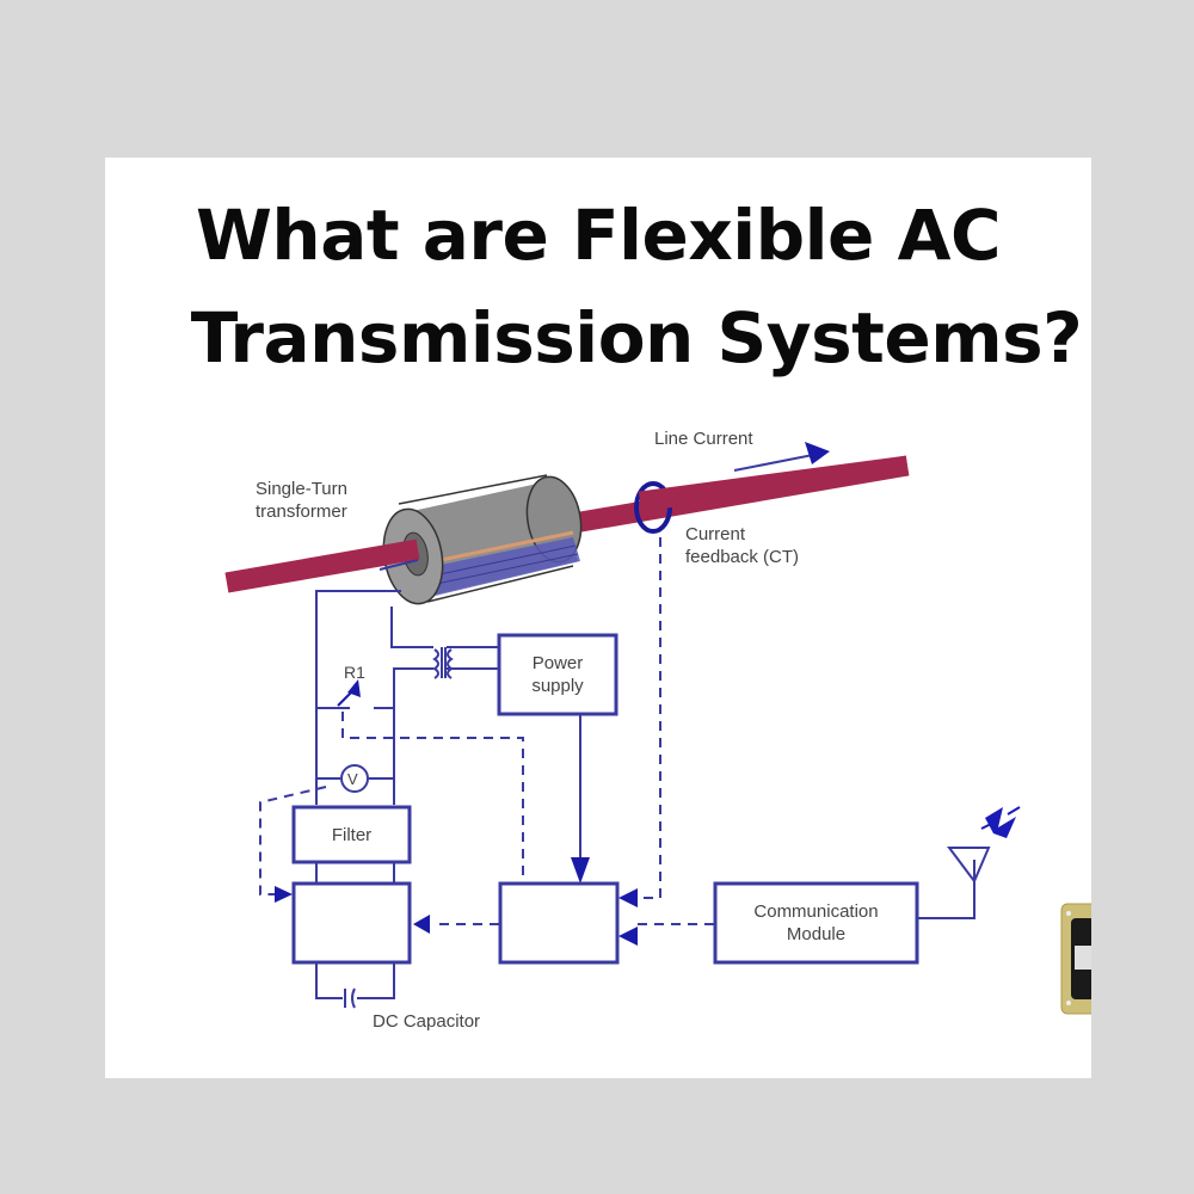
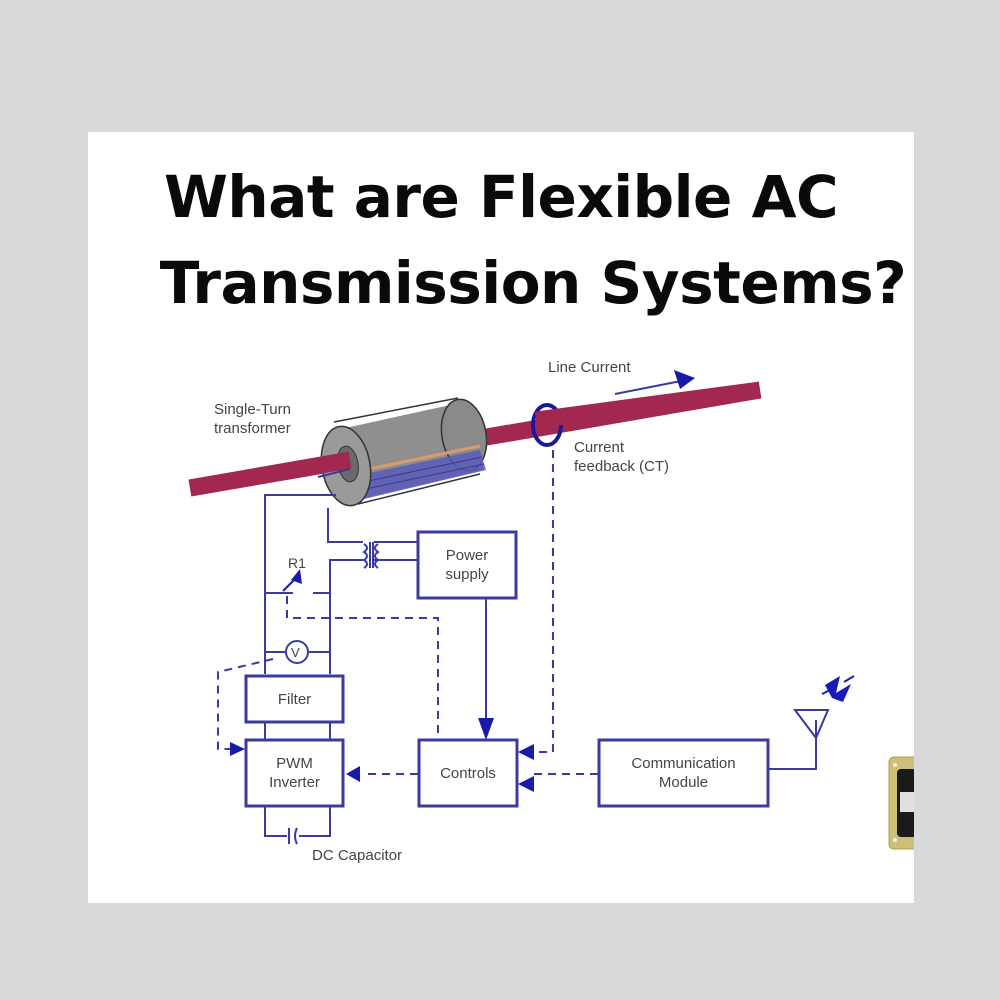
  What are Flexible AC
  Transmission Systems?
  Single-Turn
  transformer
  Line Current
  Current
  feedback (CT)
  R1
  V
  DC Capacitor
  Power
  supply
  Filter
+ PWM
+ Inverter
+ Controls
  Communication
  Module
